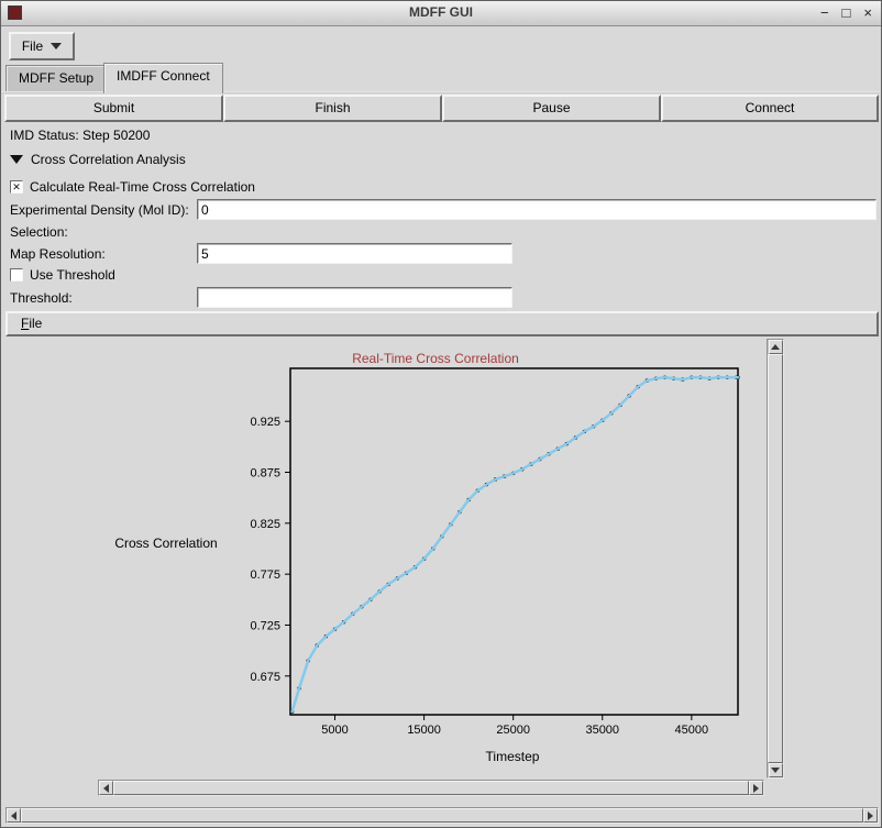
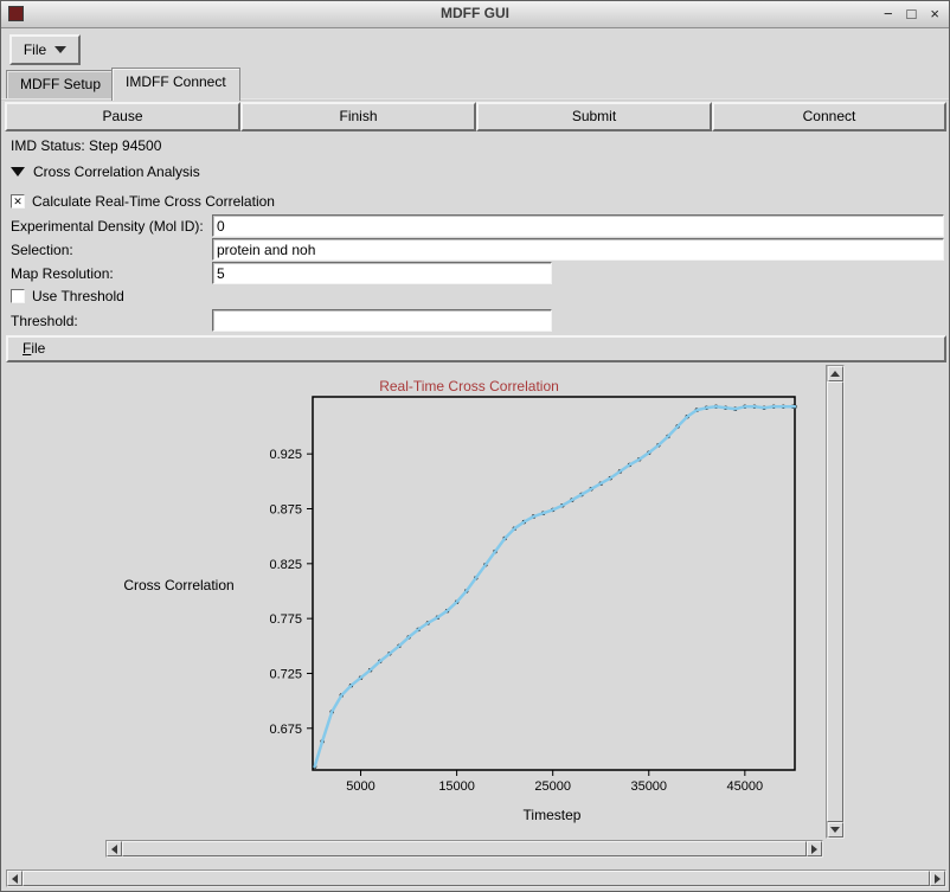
  MDFF GUI
  −
  □
  ×
  File
  MDFF Setup
  IMDFF Connect
- Submit
+ Pause
  Finish
- Pause
+ Submit
  Connect
- IMD Status: Step 50200
+ IMD Status: Step 94500
  Cross Correlation Analysis
  ✕
  Calculate Real-Time Cross Correlation
  Experimental Density (Mol ID):
  0
  Selection:
+ protein and noh
  Map Resolution:
  5
  Use Threshold
  Threshold:
  File
  Real-Time Cross Correlation
  Cross Correlation
  Timestep
  0.675
  0.725
  0.775
  0.825
  0.875
  0.925
  5000
  15000
  25000
  35000
  45000
